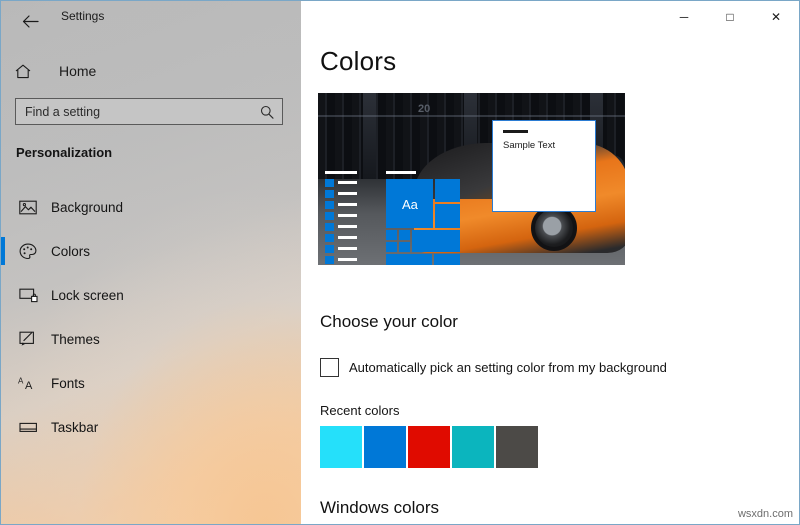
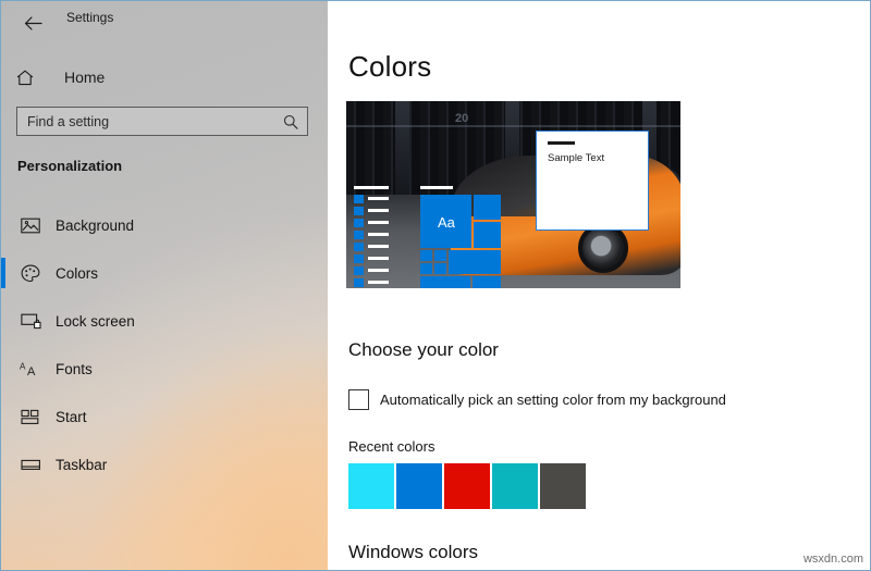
  Settings
  Home
  Find a setting
  Personalization
  Background
  Colors
  Lock screen
- Themes
  A
  A
  Fonts
+ Start
  Taskbar
- ─
- □
- ✕
  Colors
  20
  Aa
  Sample Text
  Choose your color
  Automatically pick an setting color from my background
  Recent colors
  Windows colors
  wsxdn.com
